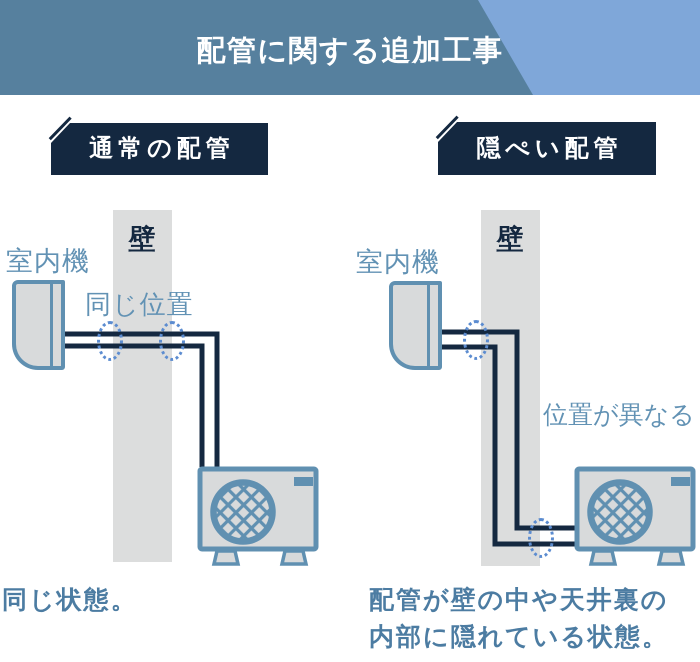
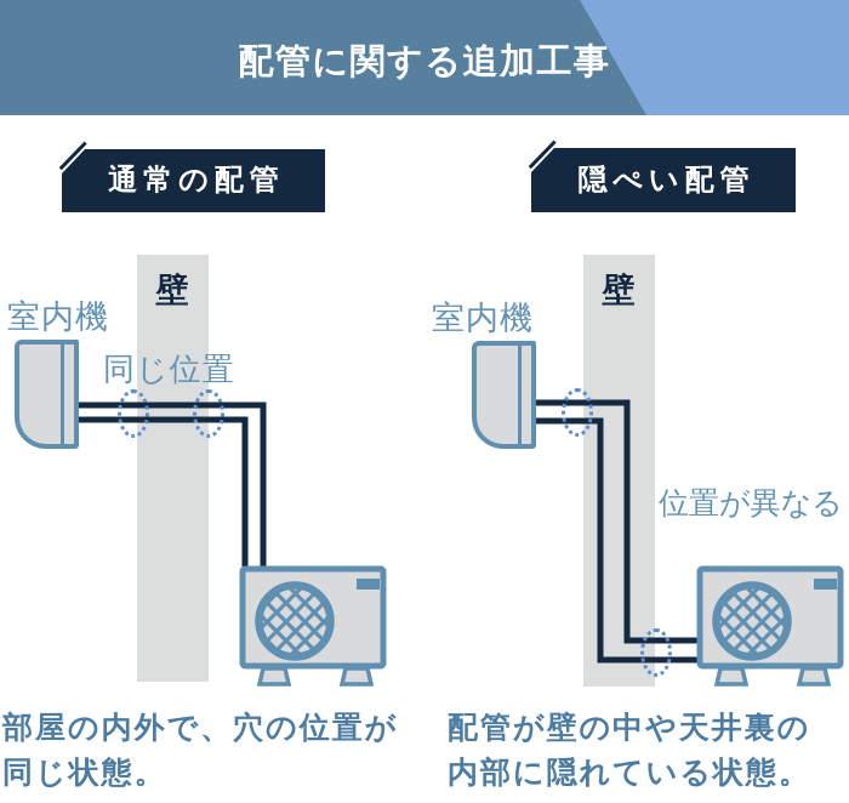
  配管に関する追加工事
  通常の配管
  隠ぺい配管
  壁
  壁
  室内機
  室内機
  同じ位置
  位置が異なる
+ 部屋の内外で、穴の位置が
  同じ状態。
  配管が壁の中や天井裏の
  内部に隠れている状態。
